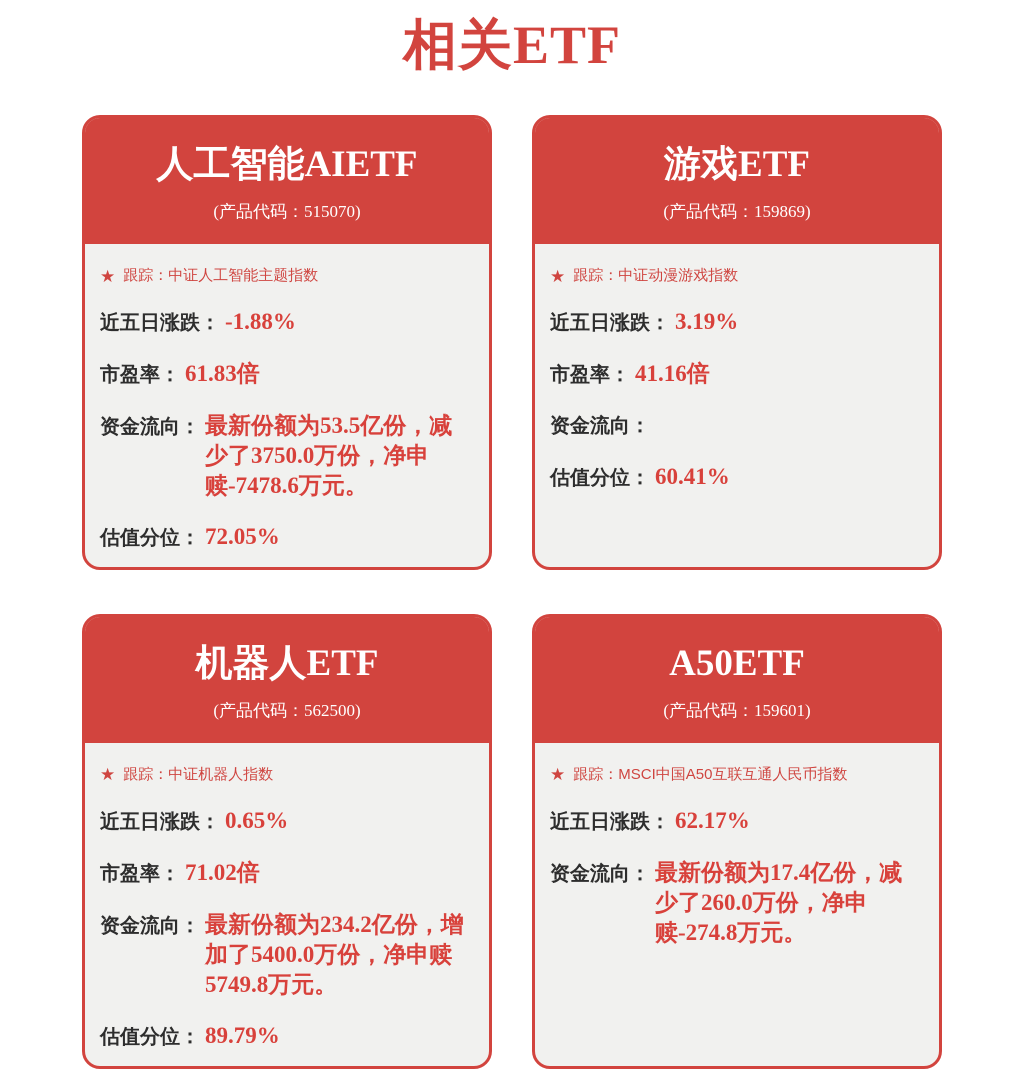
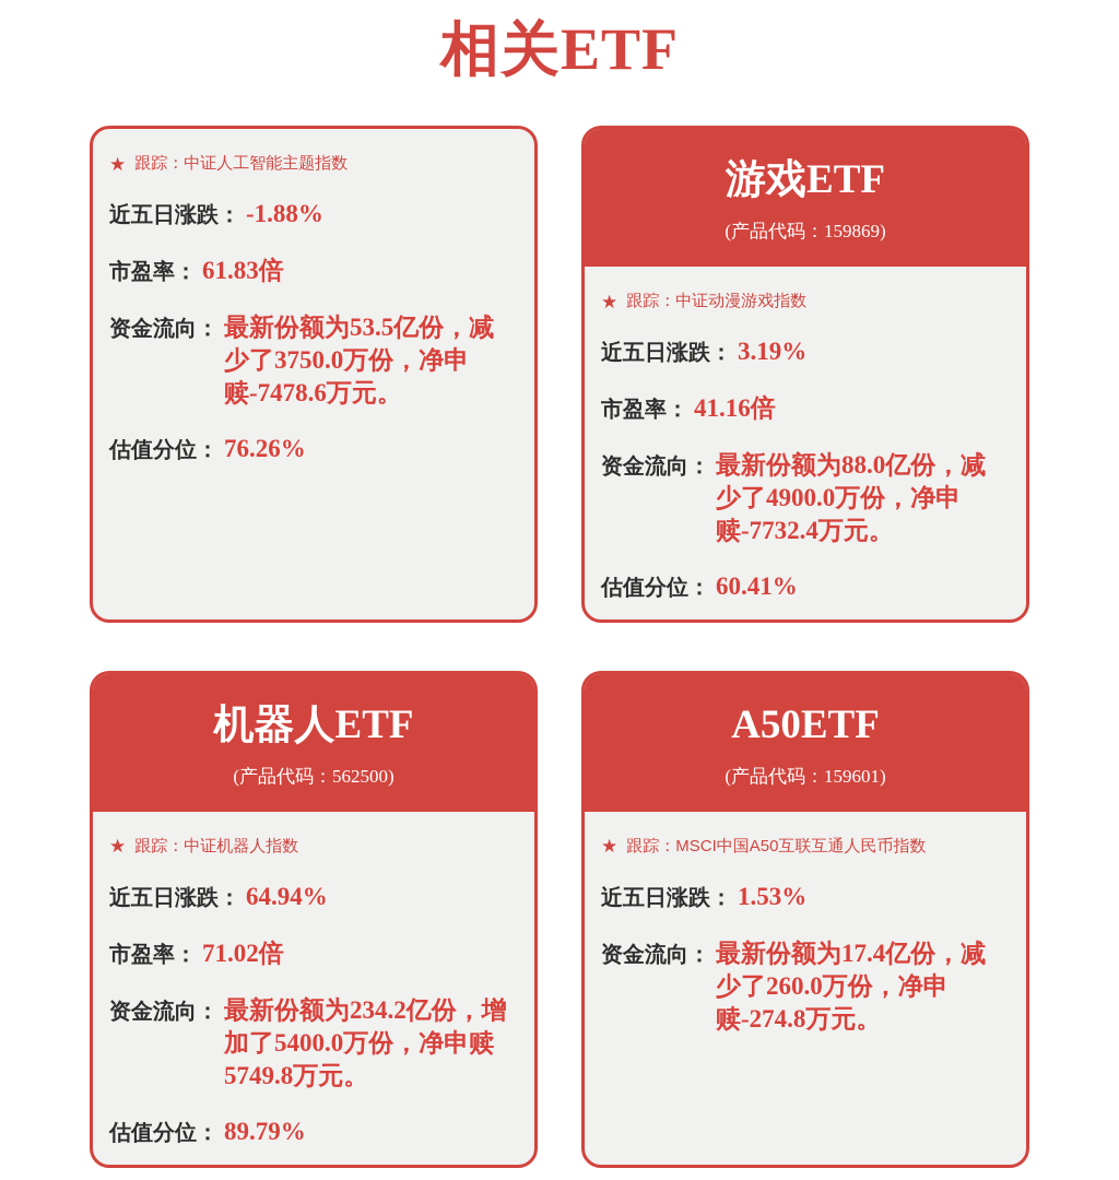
  相关ETF
- 人工智能AIETF
- (产品代码：515070)
  ★
  跟踪：中证人工智能主题指数
  近五日涨跌：
  -1.88%
  市盈率：
  61.83倍
  资金流向：
  最新份额为53.5亿份，减少了3750.0万份，净申赎-7478.6万元。
  估值分位：
- 72.05%
+ 76.26%
  游戏ETF
  (产品代码：159869)
  ★
  跟踪：中证动漫游戏指数
  近五日涨跌：
  3.19%
  市盈率：
  41.16倍
  资金流向：
+ 最新份额为88.0亿份，减少了4900.0万份，净申赎-7732.4万元。
  估值分位：
  60.41%
  机器人ETF
  (产品代码：562500)
  ★
  跟踪：中证机器人指数
  近五日涨跌：
- 0.65%
+ 64.94%
  市盈率：
  71.02倍
  资金流向：
  最新份额为234.2亿份，增加了5400.0万份，净申赎5749.8万元。
  估值分位：
  89.79%
  A50ETF
  (产品代码：159601)
  ★
  跟踪：MSCI中国A50互联互通人民币指数
  近五日涨跌：
- 62.17%
+ 1.53%
  资金流向：
  最新份额为17.4亿份，减少了260.0万份，净申赎-274.8万元。
